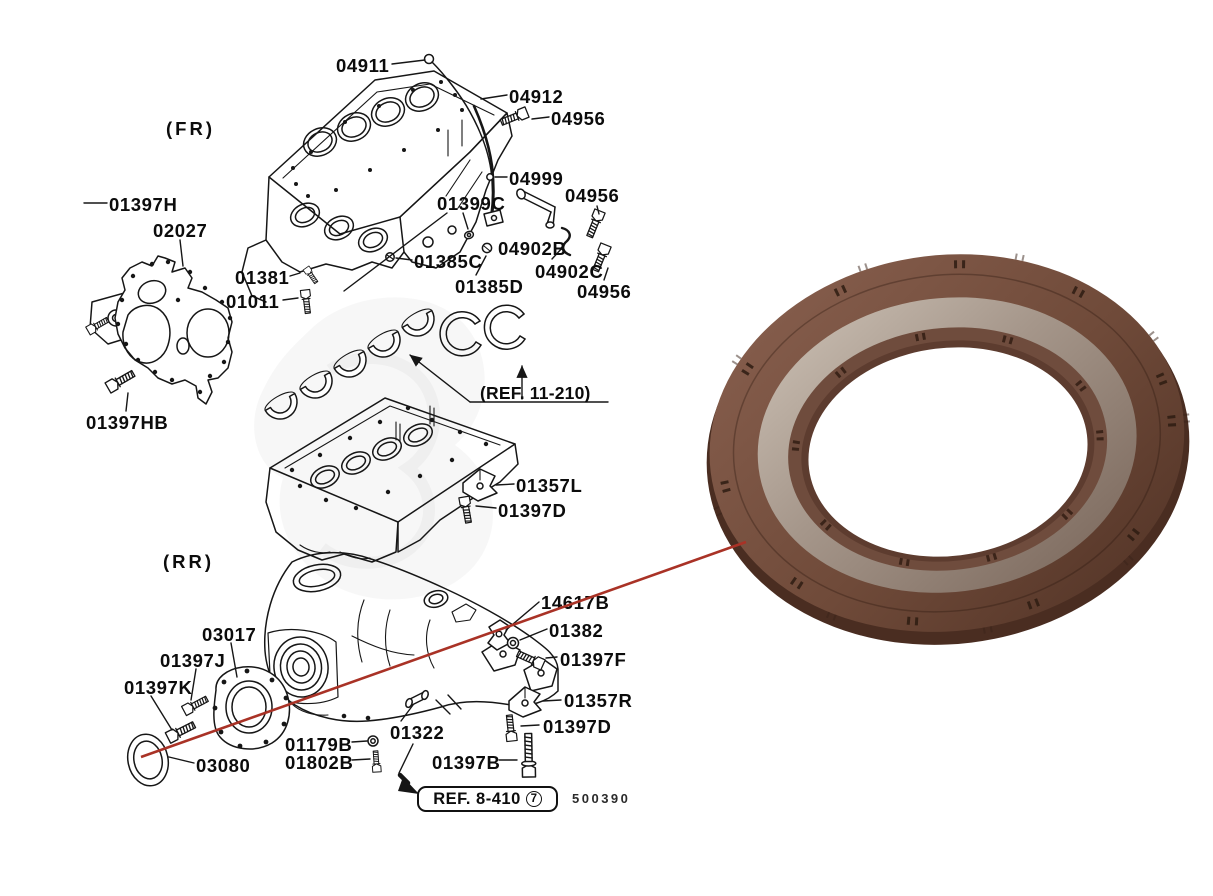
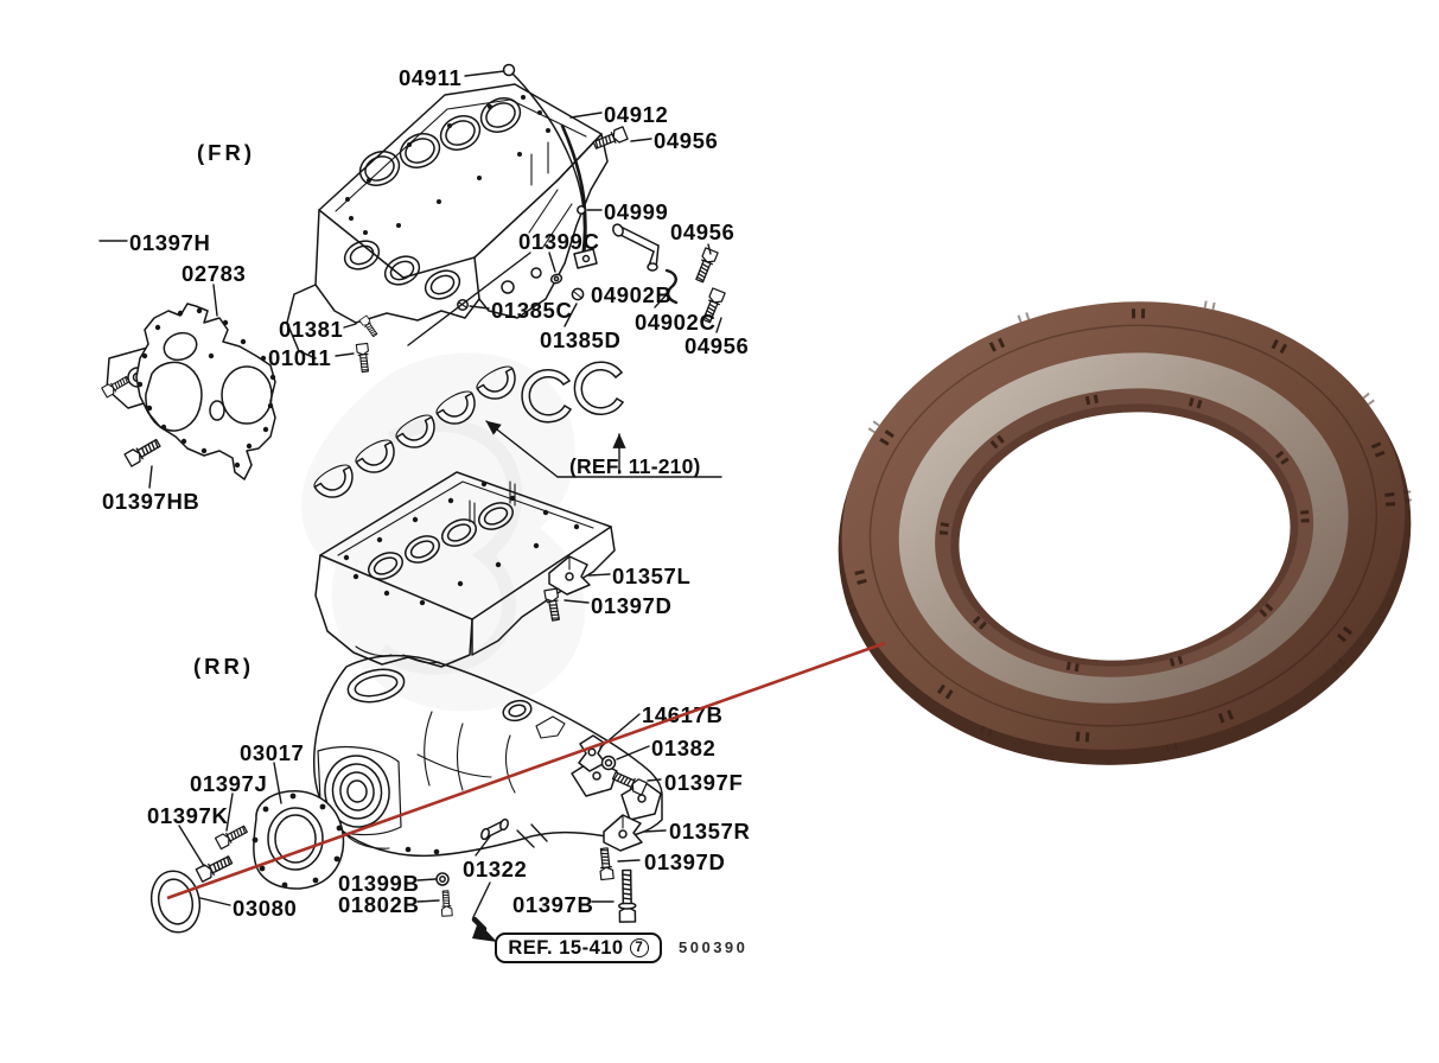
  04911
  04912
  04956
  (FR)
  04999
  04956
  01399C
  01397H
- 02027
+ 02783
  04902B
  01385C
  04902C
  01381
  01385D
  04956
  01011
  (REF. 11-210)
  01397HB
  01357L
  01397D
  (RR)
  1467B
  01382
  03017
  01397F
  01397J
  01397K
  01357R
  01397D
  01322
- 01179B
+ 01399B
  01802B
  03080
  01397B
- REF. 8-410
+ REF. 15-410
  7
  500390
